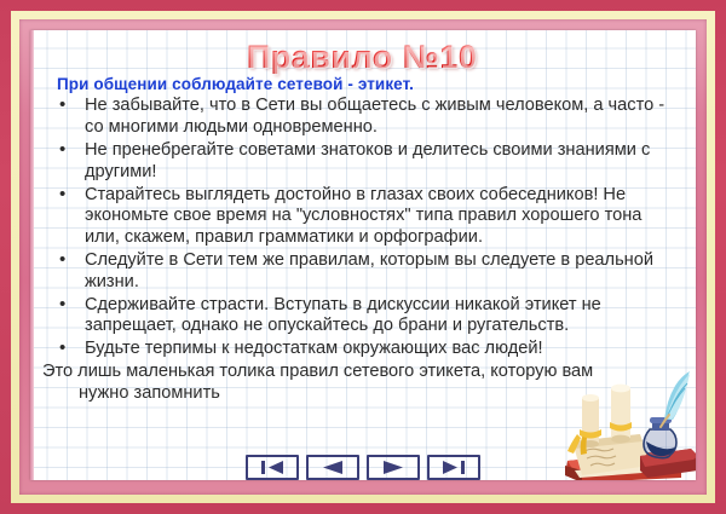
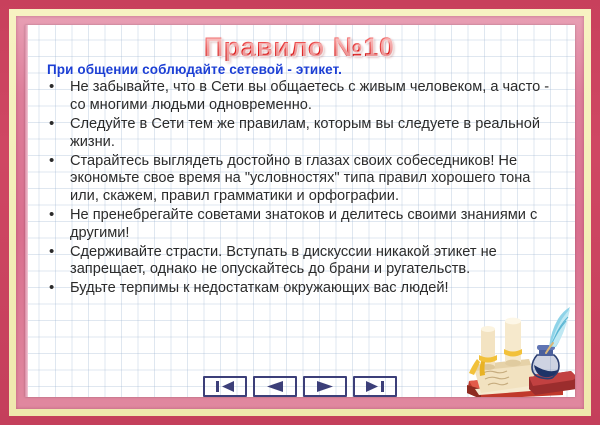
  Правило №10
  При общении соблюдайте сетевой - этикет.
  Не забывайте, что в Сети вы общаетесь с живым человеком, а часто - со многими людьми одновременно.
- Не пренебрегайте советами знатоков и делитесь своими знаниями с другими!
+ Следуйте в Сети тем же правилам, которым вы следуете в реальной жизни.
  Старайтесь выглядеть достойно в глазах своих собеседников! Не экономьте свое время на "условностях" типа правил хорошего тона или, скажем, правил грамматики и орфографии.
- Следуйте в Сети тем же правилам, которым вы следуете в реальной жизни.
+ Не пренебрегайте советами знатоков и делитесь своими знаниями с другими!
  Сдерживайте страсти. Вступать в дискуссии никакой этикет не запрещает, однако не опускайтесь до брани и ругательств.
  Будьте терпимы к недостаткам окружающих вас людей!
- Это лишь маленькая толика правил сетевого этикета, которую вам
- нужно запомнить
